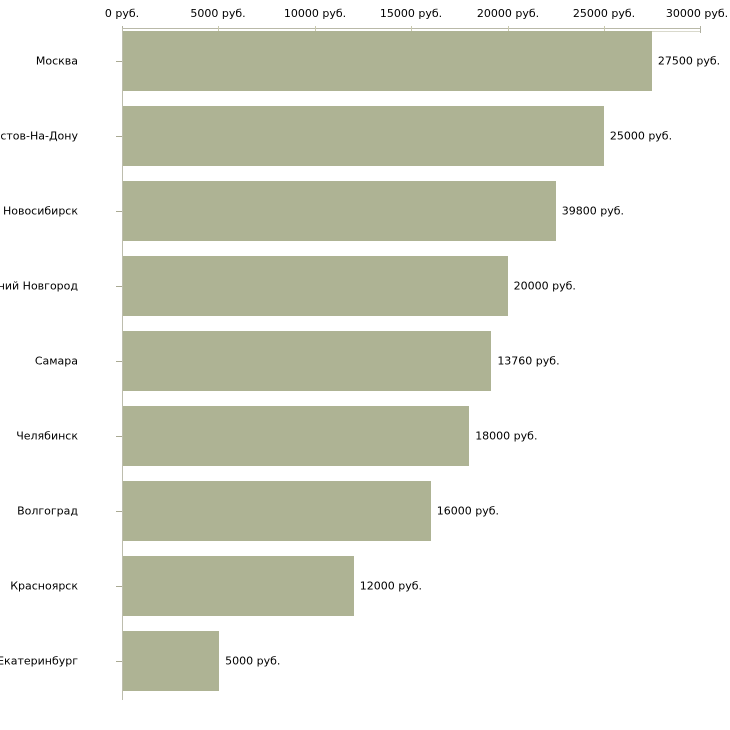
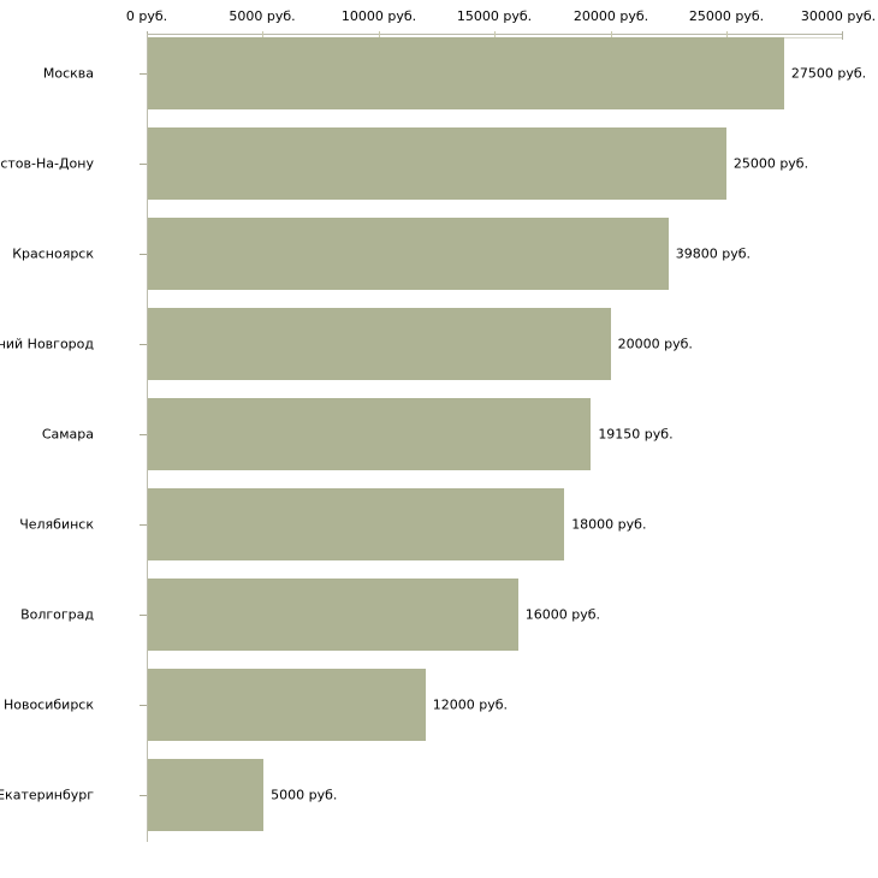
  0 руб.
  5000 руб.
  10000 руб.
  15000 руб.
  20000 руб.
  25000 руб.
  30000 руб.
  Москва
  стов-На-Дону
- Новосибирск
+ Красноярск
  ний Новгород
  Самара
  Челябинск
  Волгоград
- Красноярск
+ Новосибирск
  Екатеринбург
  27500 руб.
  25000 руб.
  39800 руб.
  20000 руб.
- 13760 руб.
+ 19150 руб.
  18000 руб.
  16000 руб.
  12000 руб.
  5000 руб.
